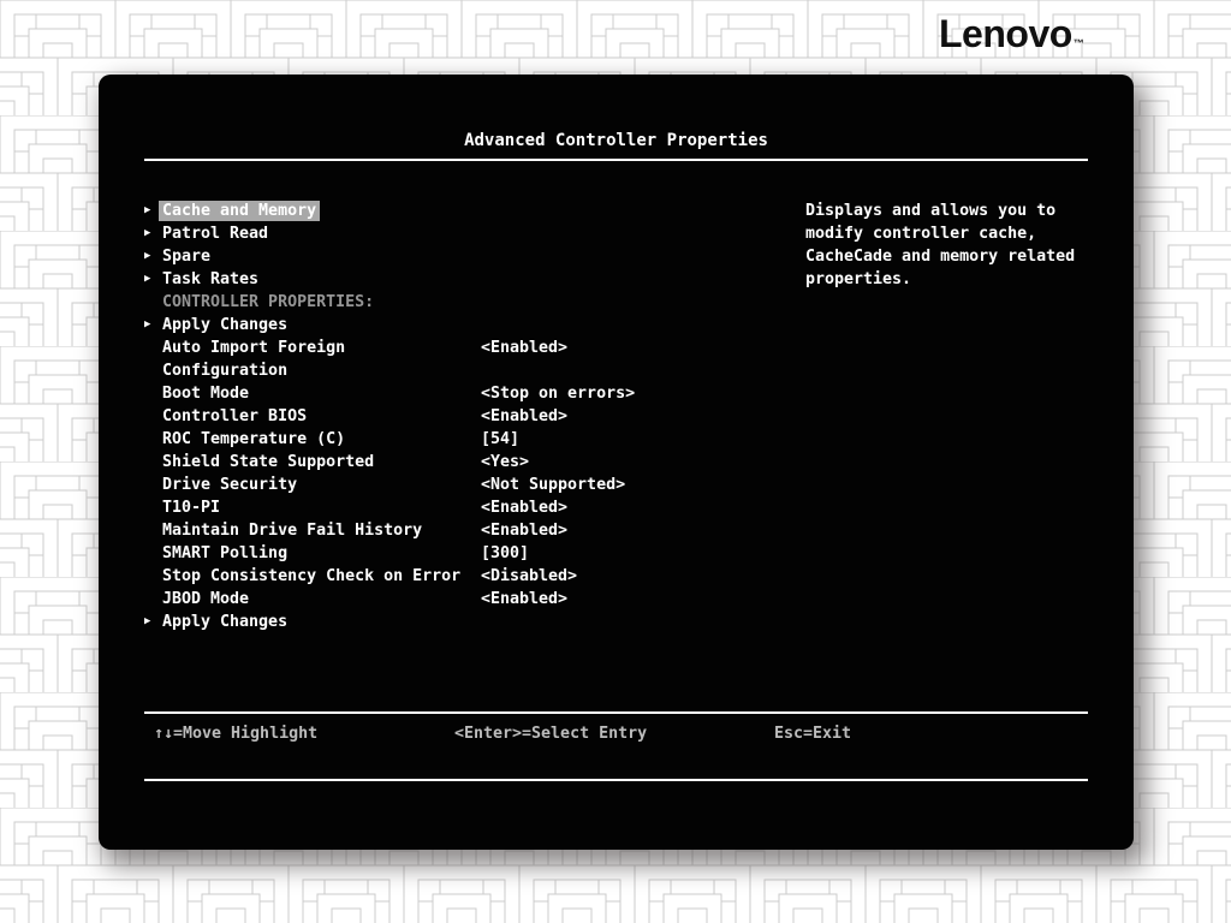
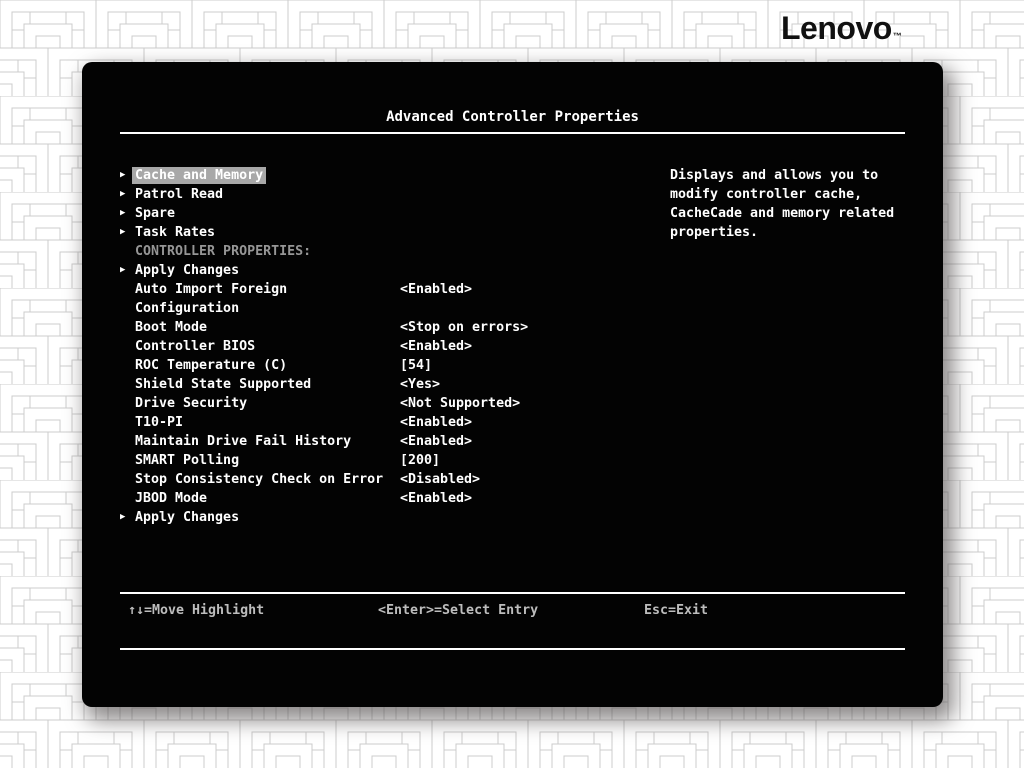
  Lenovo™
  Advanced Controller Properties
  ▶
  Cache and Memory
  ▶
  Patrol Read
  ▶
  Spare
  ▶
  Task Rates
  CONTROLLER PROPERTIES:
  ▶
  Apply Changes
  Auto Import Foreign
  <Enabled>
  Configuration
  Boot Mode
  <Stop on errors>
  Controller BIOS
  <Enabled>
  ROC Temperature (C)
  [54]
  Shield State Supported
  <Yes>
  Drive Security
  <Not Supported>
  T10-PI
  <Enabled>
  Maintain Drive Fail History
  <Enabled>
  SMART Polling
- [300]
+ [200]
  Stop Consistency Check on Error
  <Disabled>
  JBOD Mode
  <Enabled>
  ▶
  Apply Changes
  Displays and allows you to
  modify controller cache,
  CacheCade and memory related
  properties.
  ↑↓=Move Highlight
  <Enter>=Select Entry
  Esc=Exit
